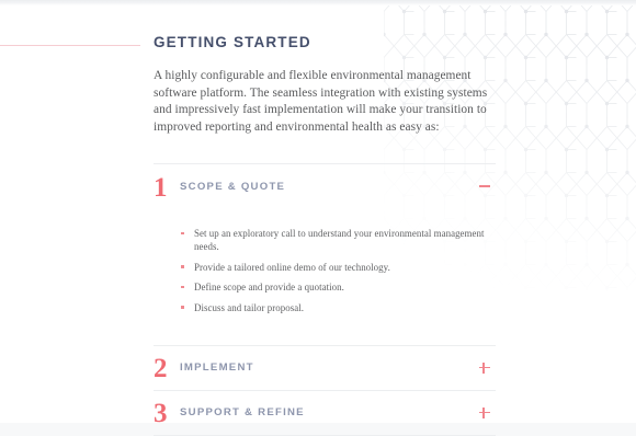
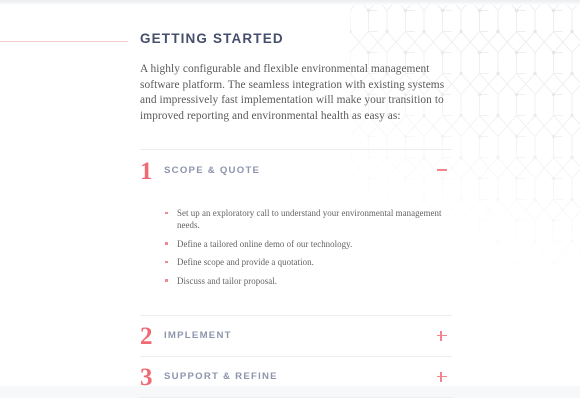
  GETTING STARTED
  A highly configurable and flexible environmental management software platform. The seamless integration with existing systems and impressively fast implementation will make your transition to improved reporting and environmental health as easy as:
  1
  SCOPE & QUOTE
  Set up an exploratory call to understand your environmental management needs.
- Provide a tailored online demo of our technology.
+ Define a tailored online demo of our technology.
  Define scope and provide a quotation.
  Discuss and tailor proposal.
  2
  IMPLEMENT
  3
  SUPPORT & REFINE
